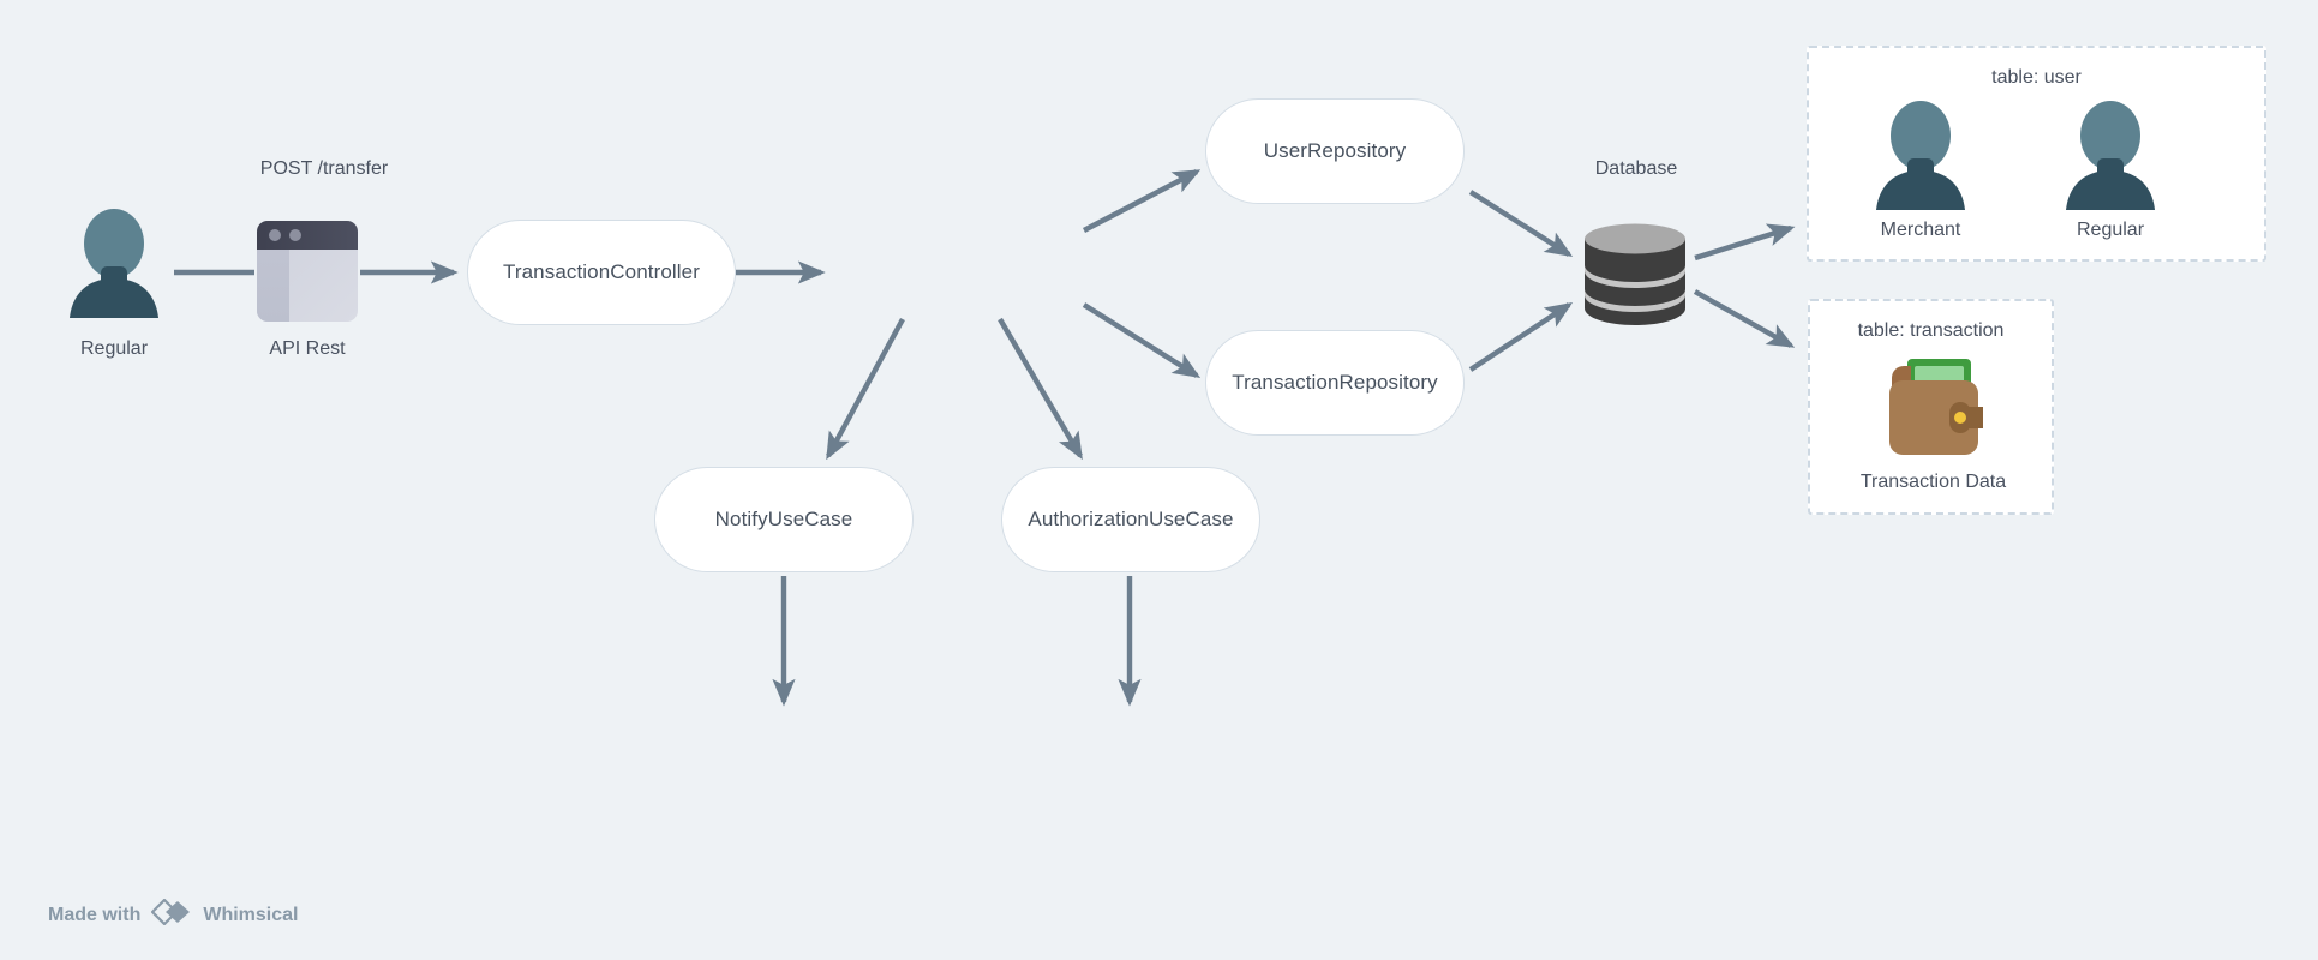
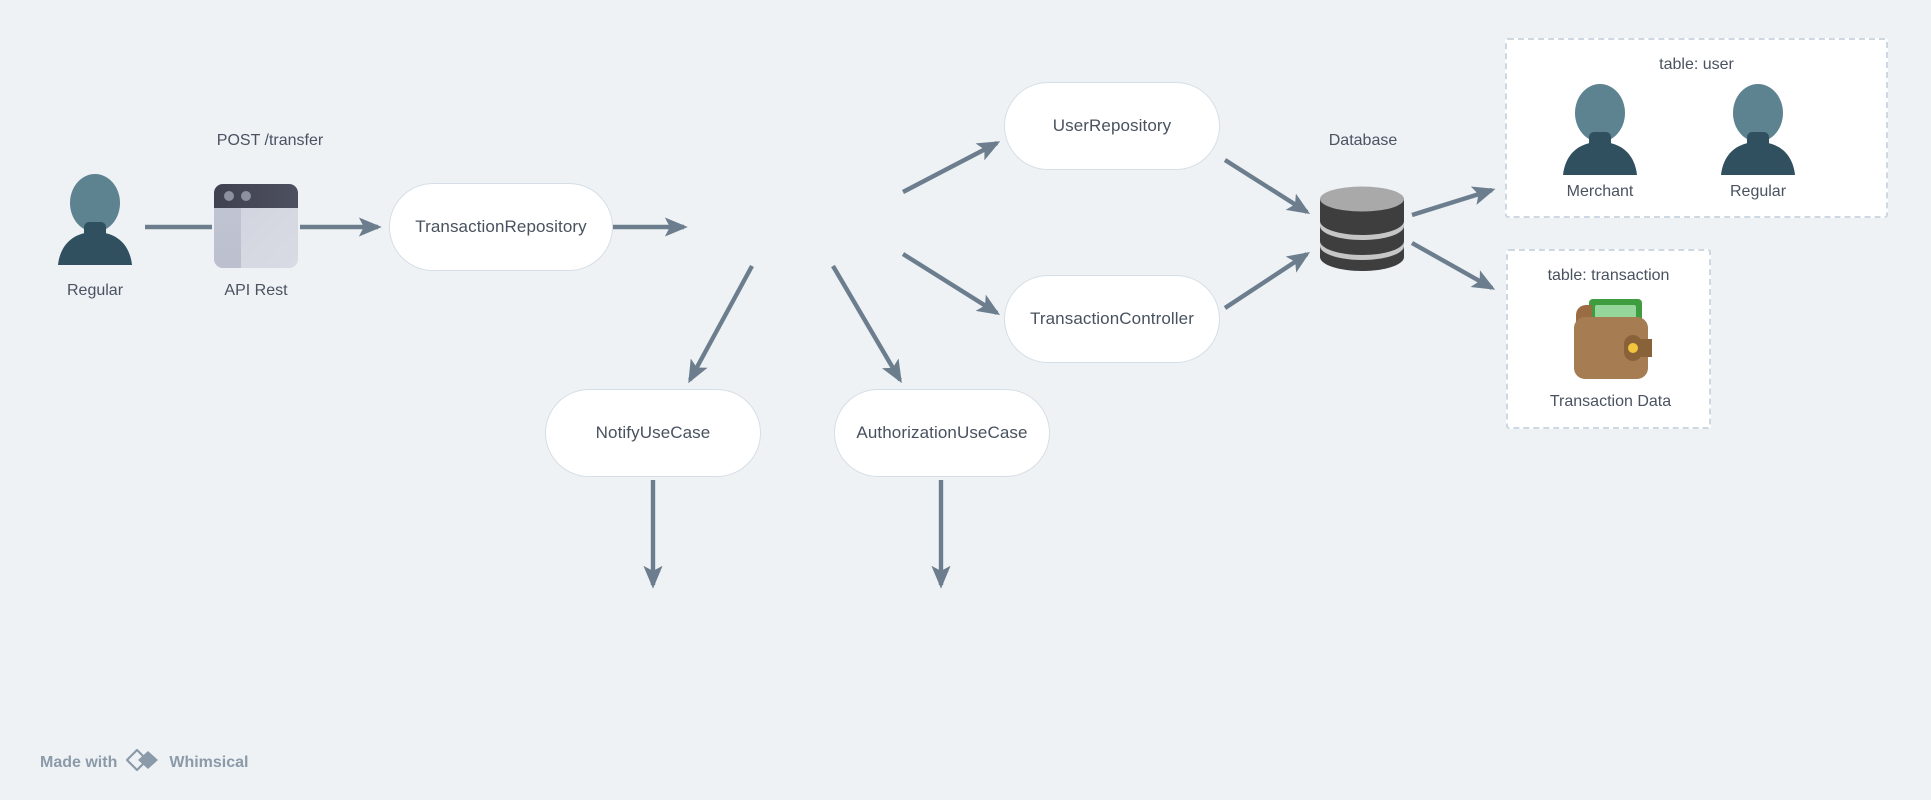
  Regular
  POST /transfer
  API Rest
- TransactionController
+ TransactionRepository
  UserRepository
- TransactionRepository
+ TransactionController
  NotifyUseCase
  AuthorizationUseCase
  Database
  table: user
  Merchant
  Regular
  table: transaction
  Transaction Data
  Made with
  Whimsical
